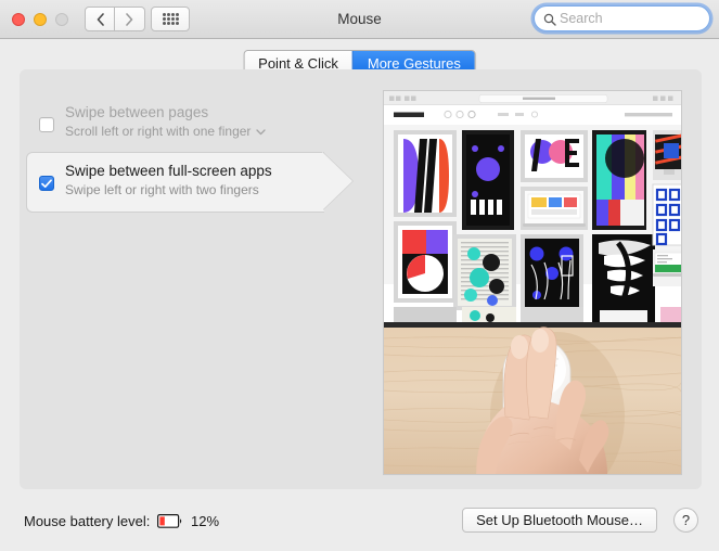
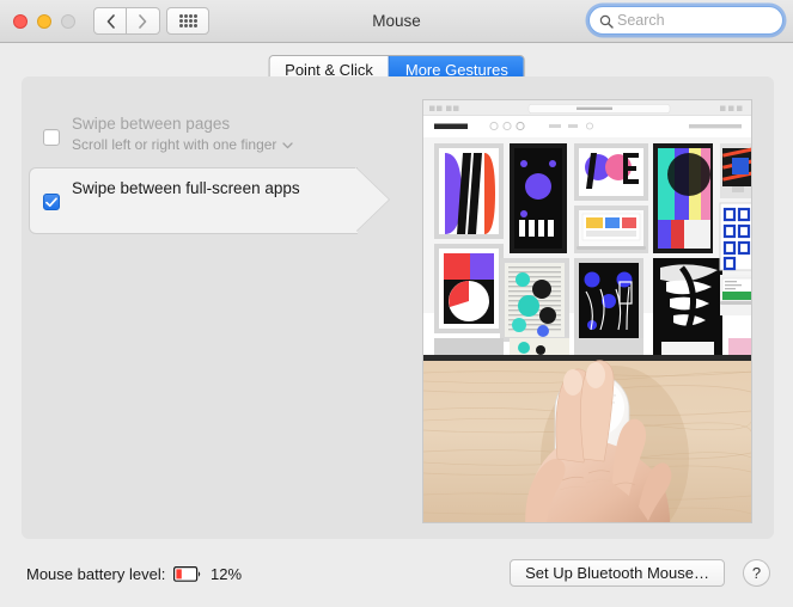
  Mouse
  Search
  Point & Click
  More Gestures
  Swipe between pages
  Scroll left or right with one finger
  Swipe between full-screen apps
- Swipe left or right with two fingers
  Mouse battery level:
  12%
  Set Up Bluetooth Mouse…
  ?
